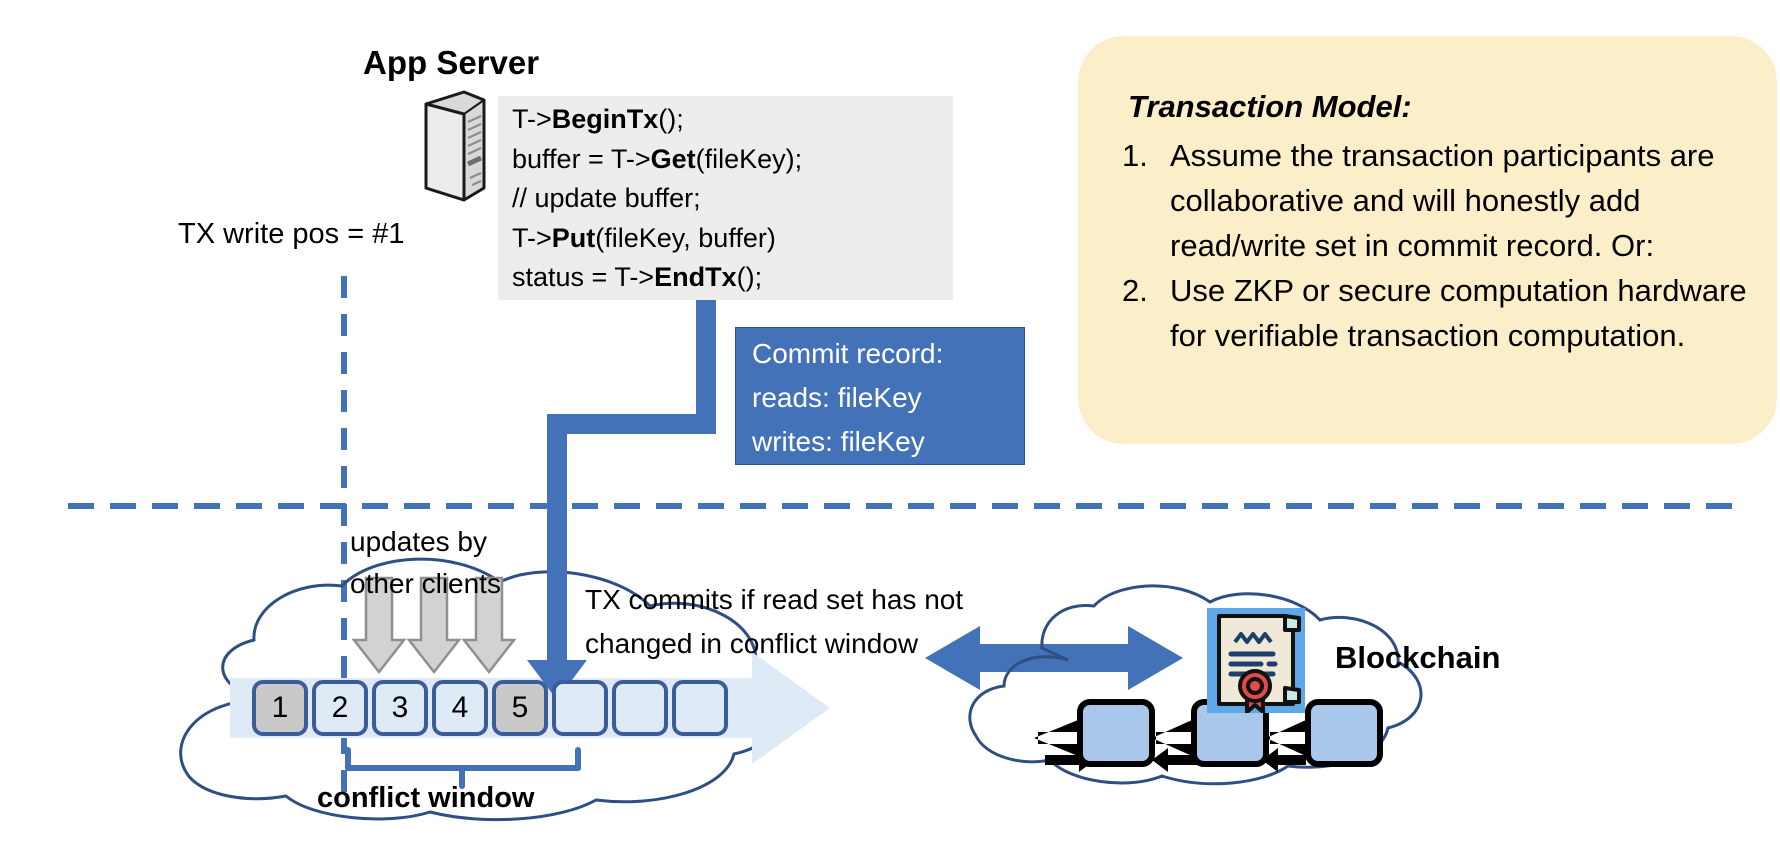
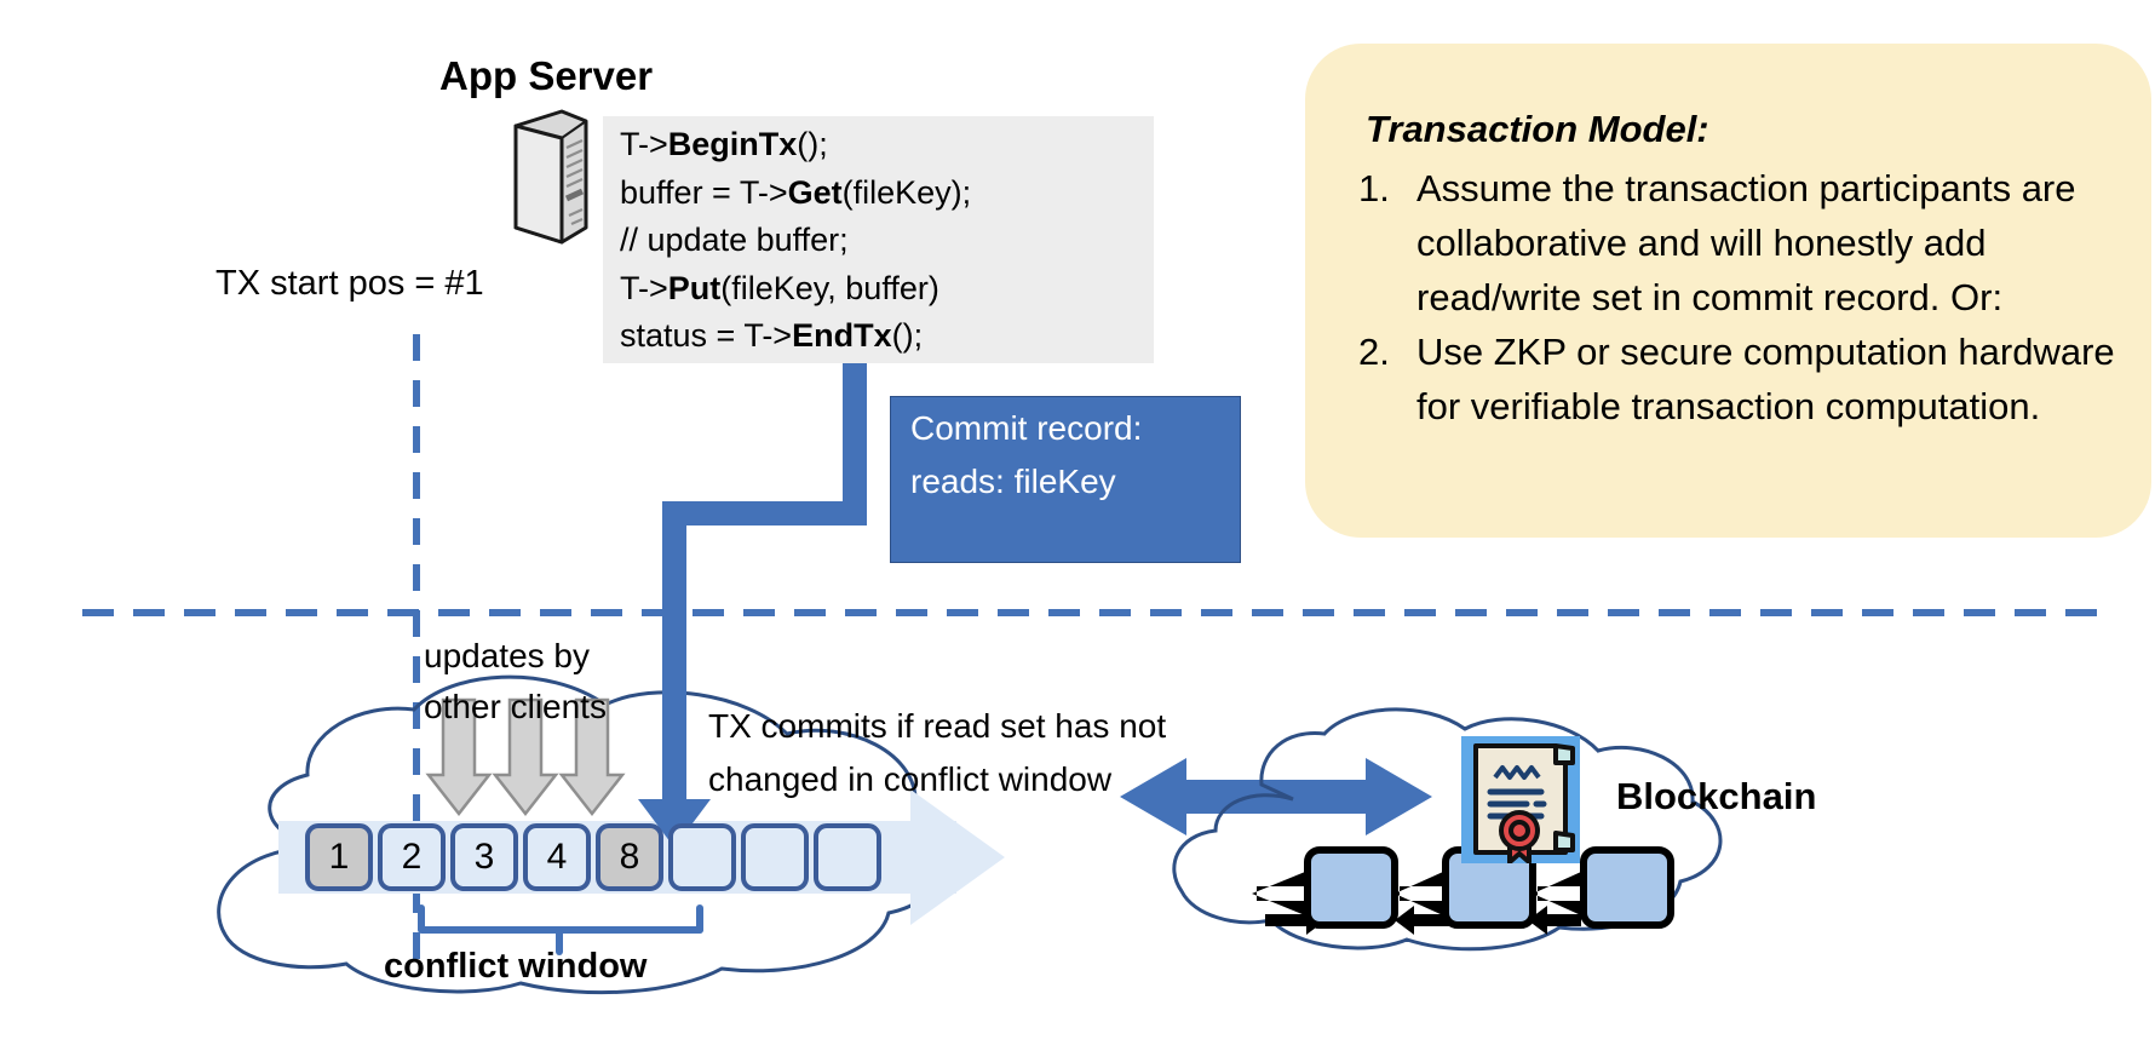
  T->BeginTx();
  buffer = T->Get(fileKey);
  // update buffer;
  T->Put(fileKey, buffer)
  status = T->EndTx();
  App Server
- TX write pos = #1
+ TX start pos = #1
  updates by
  other clients
  TX commits if read set has not
  changed in conflict window
  conflict window
  Blockchain
  Commit record:
  reads: fileKey
- writes: fileKey
  Transaction Model:
  1.
  Assume the transaction participants are collaborative and will honestly add read/write set in commit record. Or:
  2.
  Use ZKP or secure computation hardware for verifiable transaction computation.
  1
  2
  3
  4
- 5
+ 8
